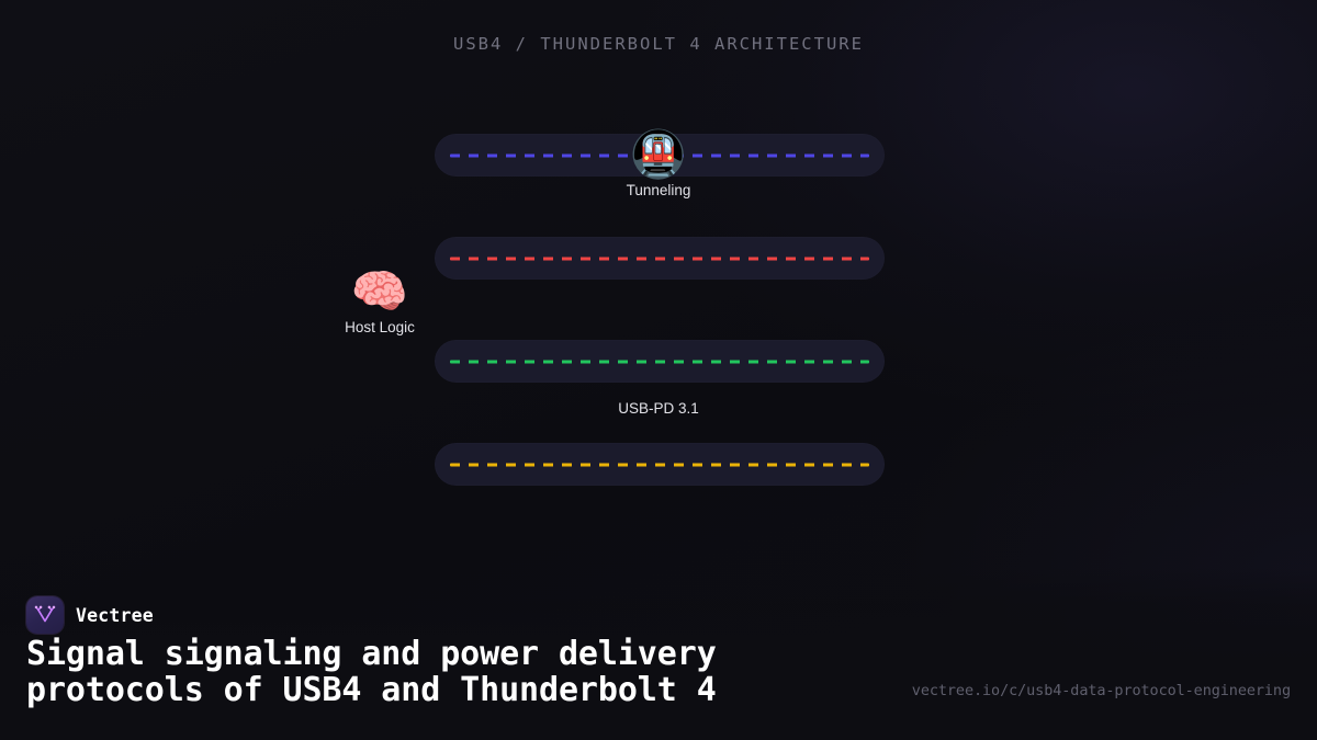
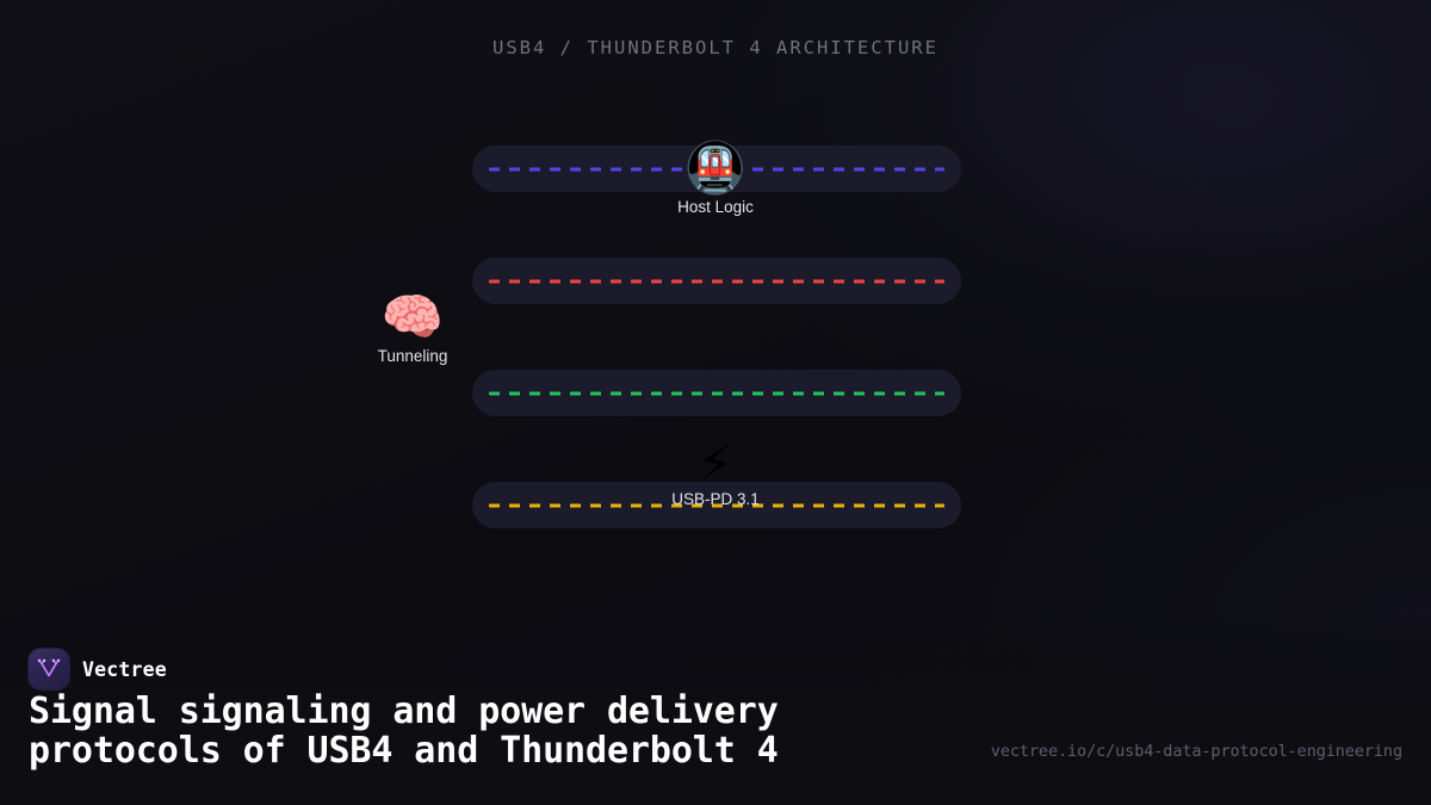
  USB4 / THUNDERBOLT 4 ARCHITECTURE
  🚇
- Tunneling
+ Host Logic
  🧠
- Host Logic
+ Tunneling
+ ⚡
  USB-PD 3.1
  Vectree
  Signal signaling and power delivery
  protocols of USB4 and Thunderbolt 4
  vectree.io/c/usb4-data-protocol-engineering
